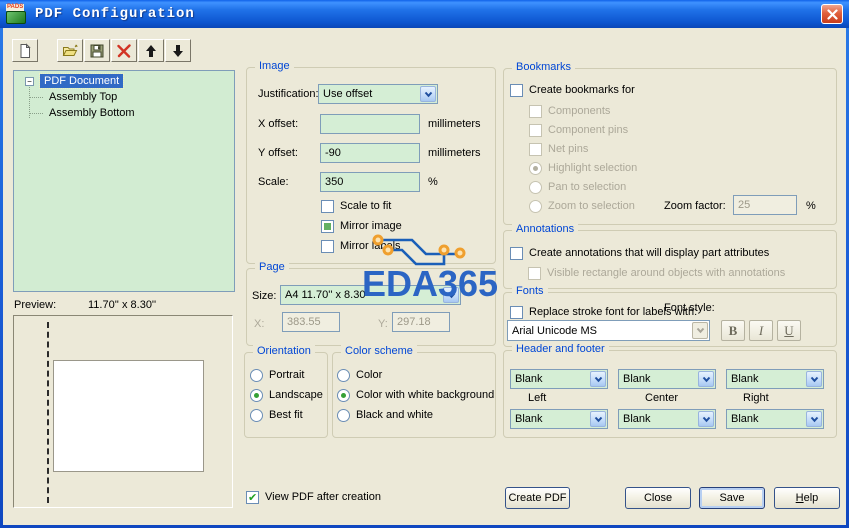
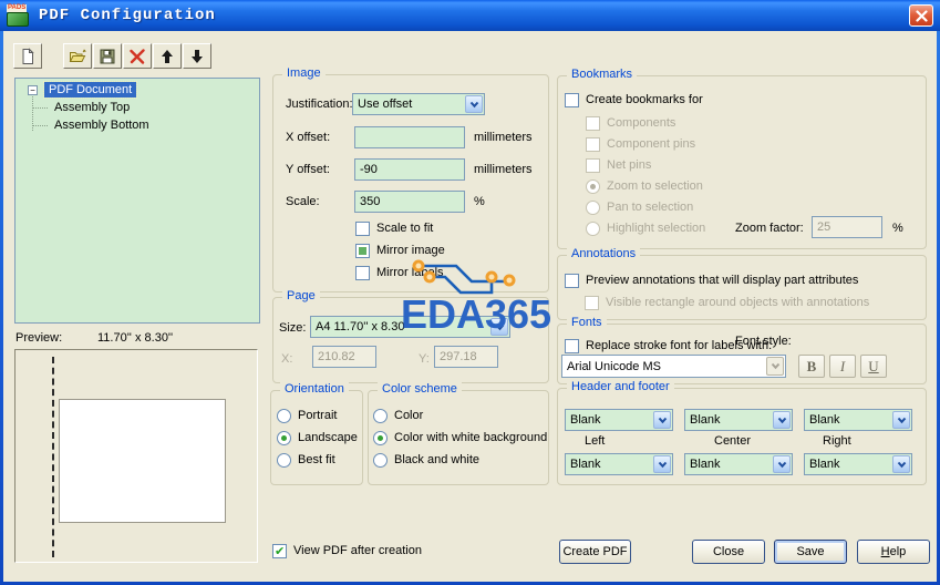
  PDF Configuration
  −
  PDF Document
  Assembly Top
  Assembly Bottom
  Preview:
  11.70'' x 8.30''
  Image
  Justification:
  Use offset
  X offset:
  millimeters
  Y offset:
  -90
  millimeters
  Scale:
  350
  %
  Scale to fit
  Mirror image
  Mirror labls
  Page
  Size:
  A4 11.70'' x 8.30''
  X:
- 383.55
+ 210.82
  Y:
  297.18
  Orientation
  Portrait
  Landscape
  Best fit
  Color scheme
  Color
  Color with white background
  Black and white
  Bookmarks
  Create bookmarks for
  Components
  Component pins
  Net pins
- Highlight selection
+ Zoom to selection
  Pan to selection
- Zoom to selection
+ Highlight selection
  Zoom factor:
  25
  %
  Annotations
- Create annotations that will display part attributes
+ Preview annotations that will display part attributes
  Visible rectangle around objects with annotations
  Fonts
  Replace stroke font for labels with:
  Font style:
  Arial Unicode MS
  B
  I
  U
  Header and footer
  Blank
  Blank
  Blank
  Left
  Center
  Right
  Blank
  Blank
  Blank
  View PDF after creation
  Create PDF
  Close
  Save
  H
  elp
  EDA365
